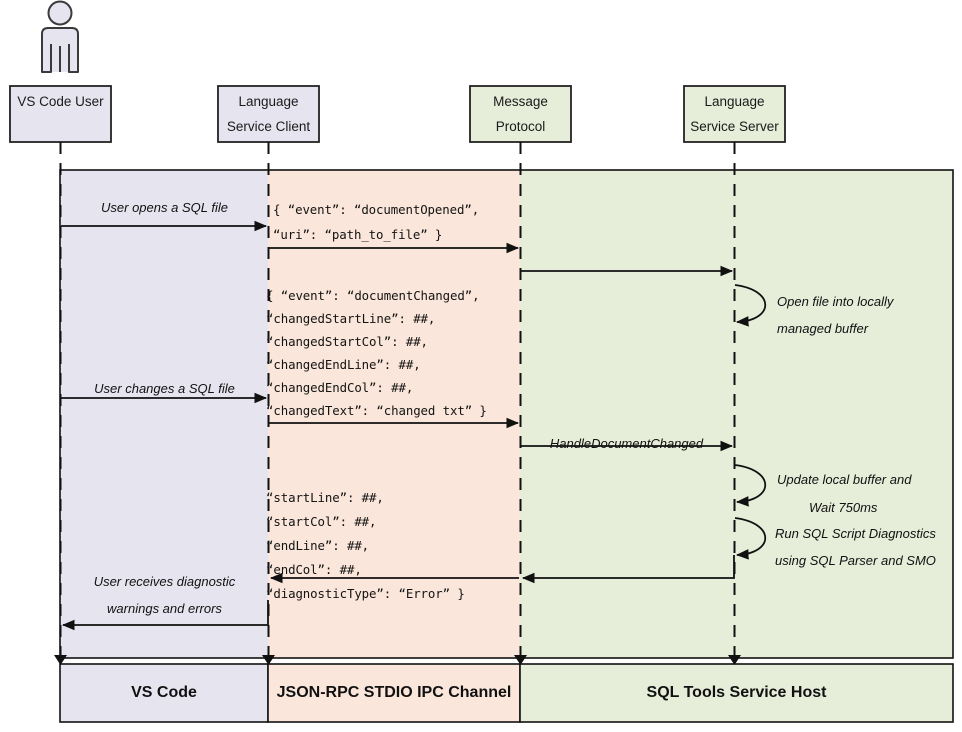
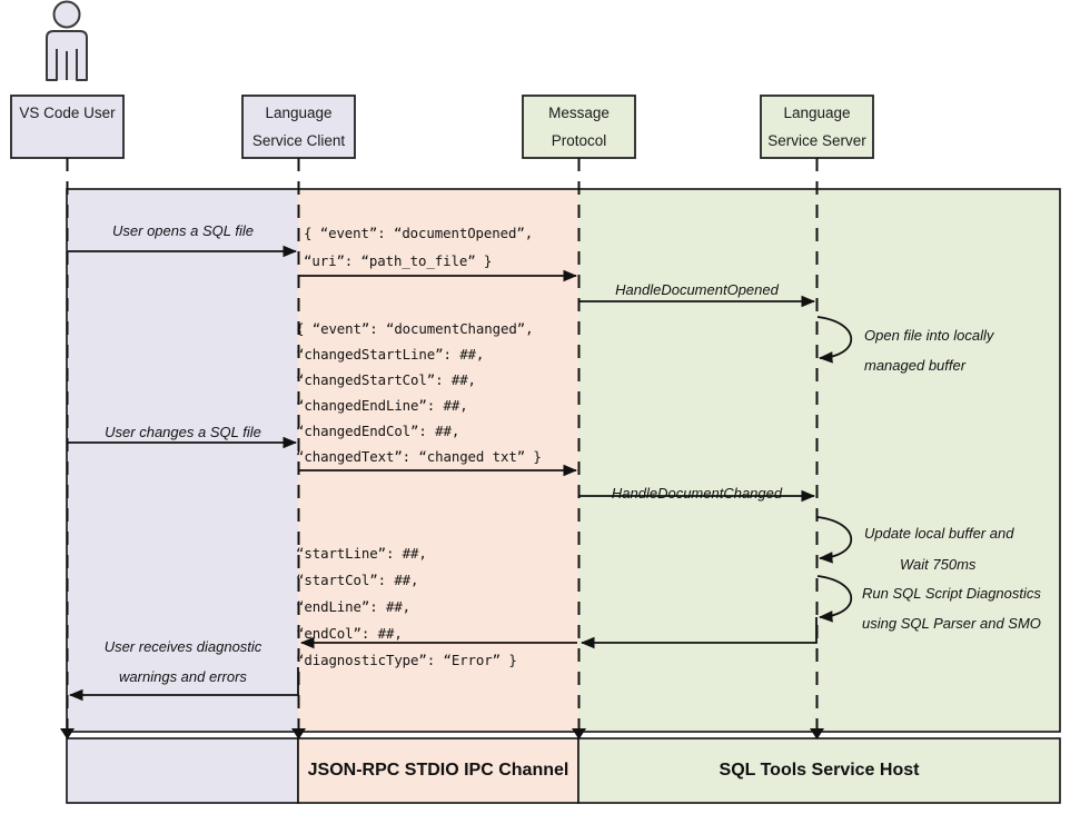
  VS Code User
  Language
  Service Client
  Message
  Protocol
  Language
  Service Server
  User opens a SQL file
  User changes a SQL file
  User receives diagnostic
  warnings and errors
+ HandleDocumentOpened
  HandleDocumentChanged
  { “event”: “documentOpened”,
  “uri”: “path_to_file” }
  { “event”: “documentChanged”,
  “changedStartLine”: ##,
  “changedStartCol”: ##,
  “changedEndLine”: ##,
  “changedEndCol”: ##,
  “changedText”: “changed txt” }
  “startLine”: ##,
  “startCol”: ##,
  “endLine”: ##,
  “endCol”: ##,
  “diagnosticType”: “Error” }
  Open file into locally
  managed buffer
  Update local buffer and
  Wait 750ms
  Run SQL Script Diagnostics
  using SQL Parser and SMO
- VS Code
  JSON-RPC STDIO IPC Channel
  SQL Tools Service Host
